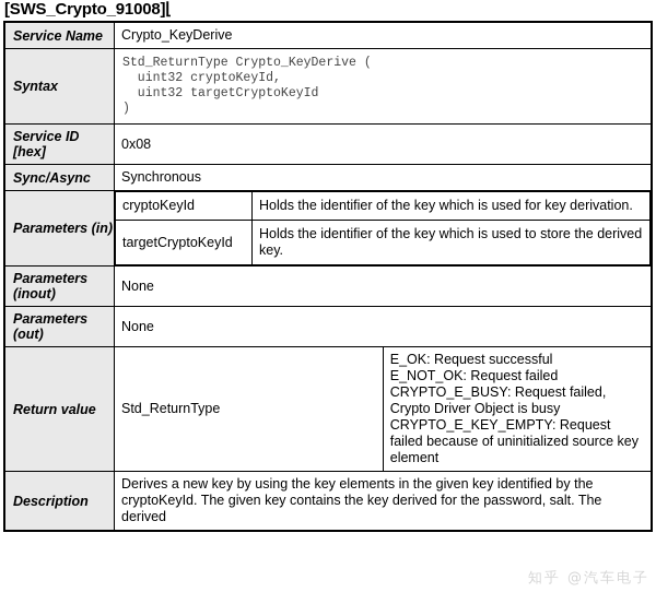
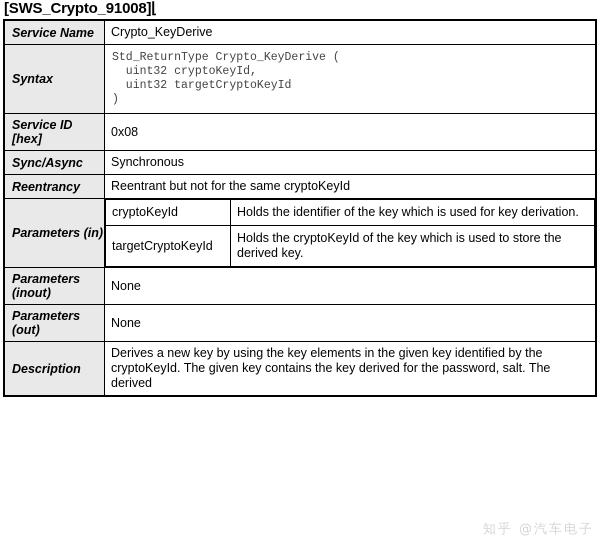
  [SWS_Crypto_91008]⌊
  Service Name	Crypto_KeyDerive
  Syntax	Std_ReturnType Crypto_KeyDerive ( uint32 cryptoKeyId, uint32 targetCryptoKeyId )
  Service ID [hex]	0x08
  Sync/Async	Synchronous
+ Reentrancy	Reentrant but not for the same cryptoKeyId
  Parameters (in)
  cryptoKeyId	Holds the identifier of the key which is used for key derivation.
- targetCryptoKeyId	Holds the identifier of the key which is used to store the derived key.
+ targetCryptoKeyId	Holds the cryptoKeyId of the key which is used to store the derived key.
  Parameters (inout)	None
  Parameters (out)	None
- Return value	Std_ReturnType	E_OK: Request successful E_NOT_OK: Request failed CRYPTO_E_BUSY: Request failed, Crypto Driver Object is busy CRYPTO_E_KEY_EMPTY: Request failed because of uninitialized source key element
  Description	Derives a new key by using the key elements in the given key identified by the cryptoKeyId. The given key contains the key derived for the password, salt. The derived
  知乎 @汽车电子
